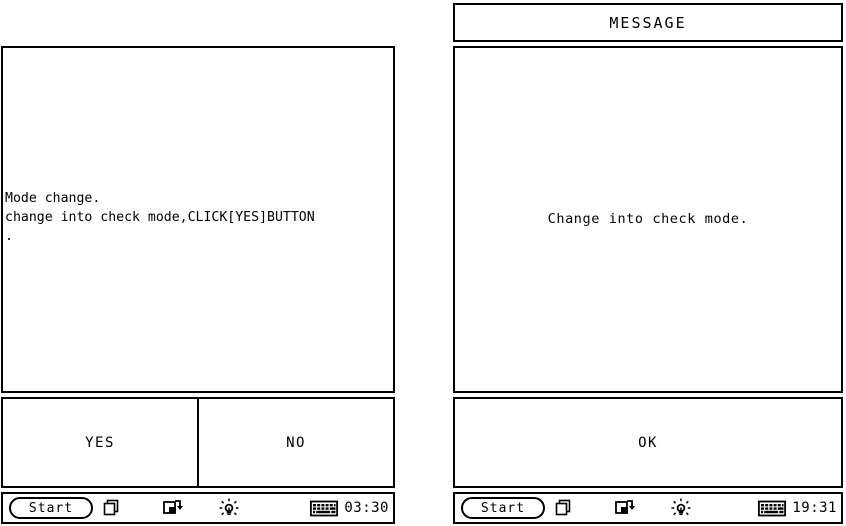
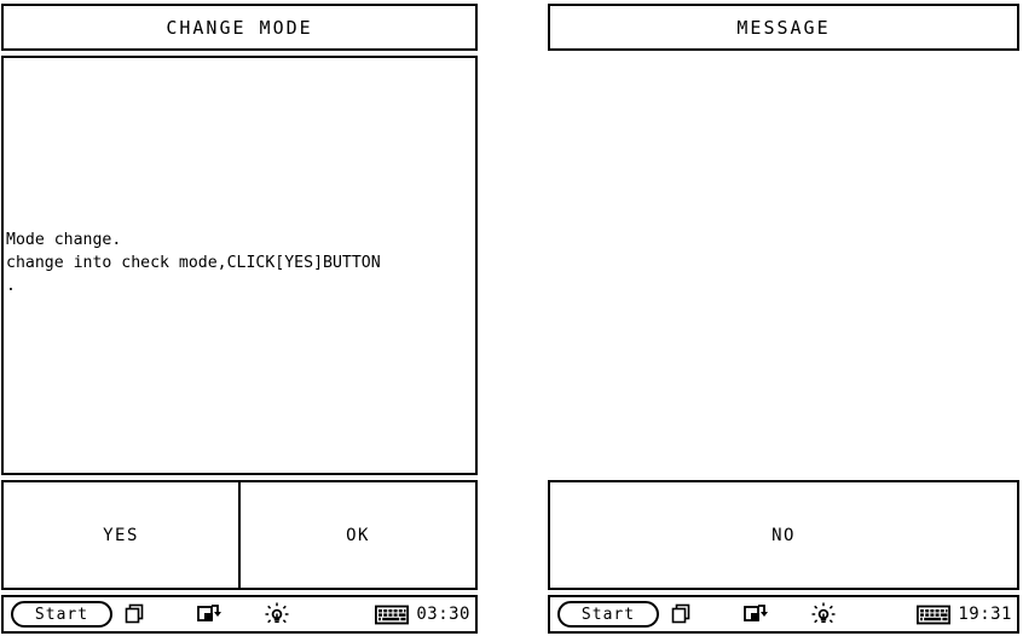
+ CHANGE MODE
  Mode change.
  change into check mode,CLICK[YES]BUTTON
  .
  YES
- NO
+ OK
  Start
  03:30
  MESSAGE
- Change into check mode.
- OK
+ NO
  Start
  19:31
